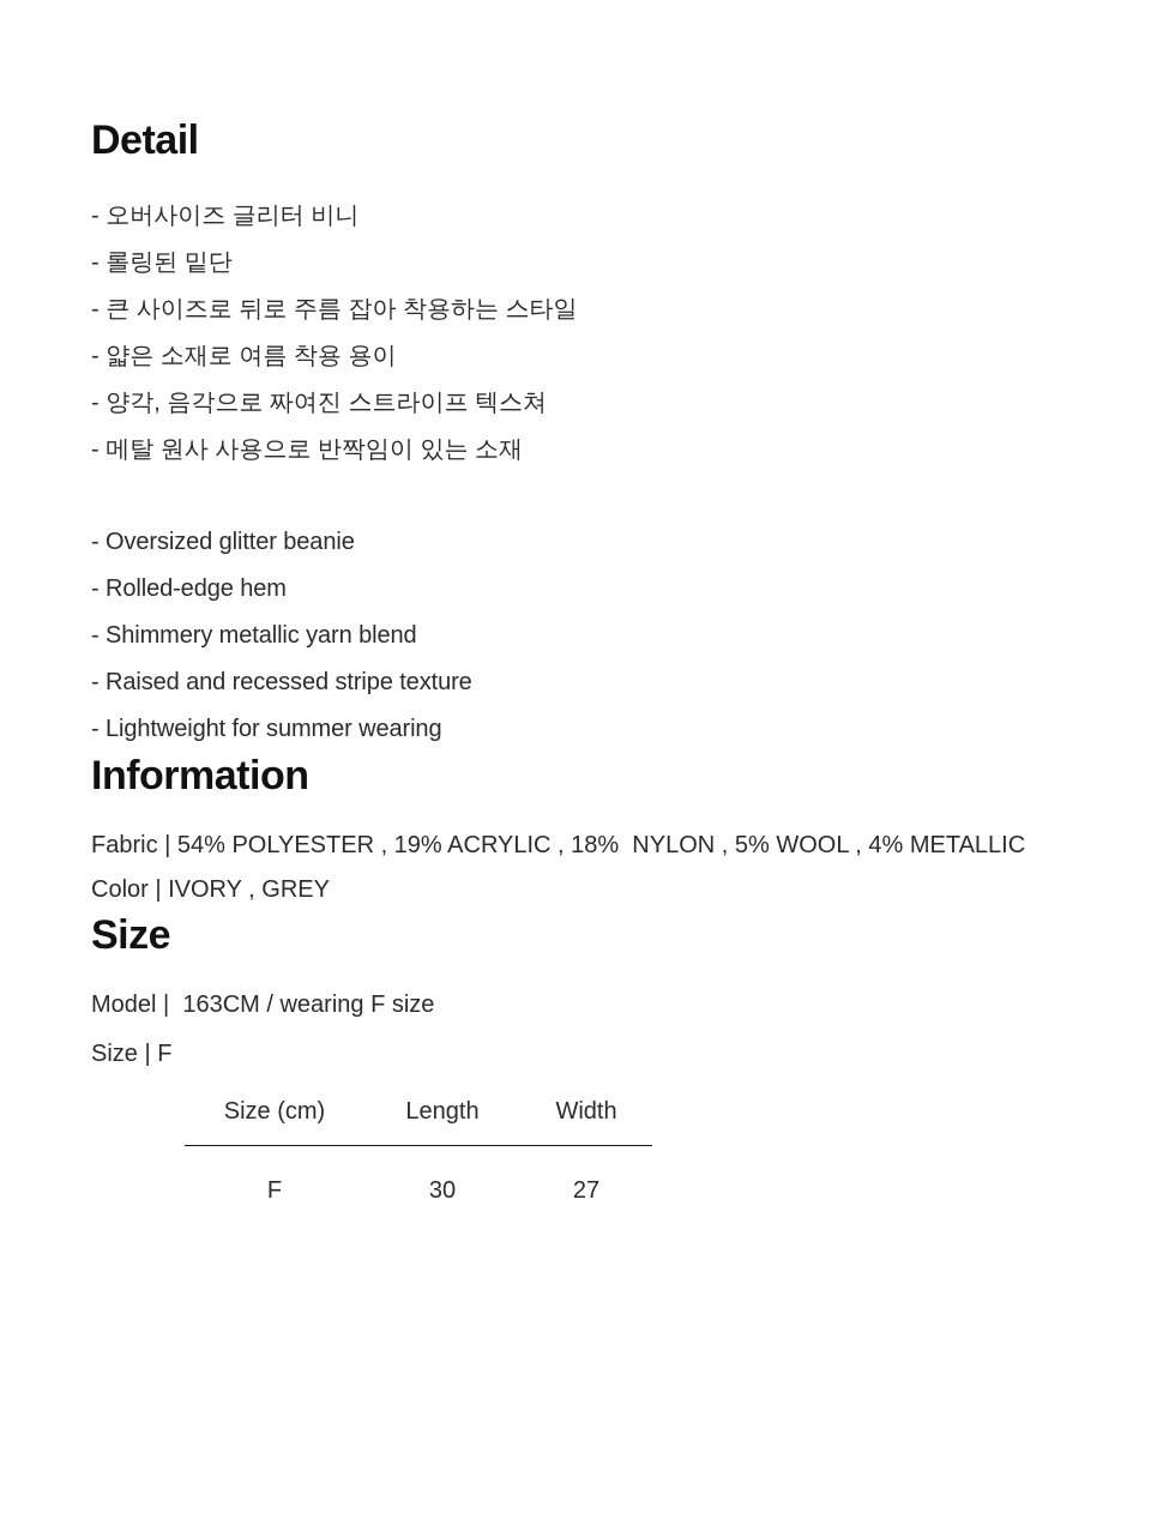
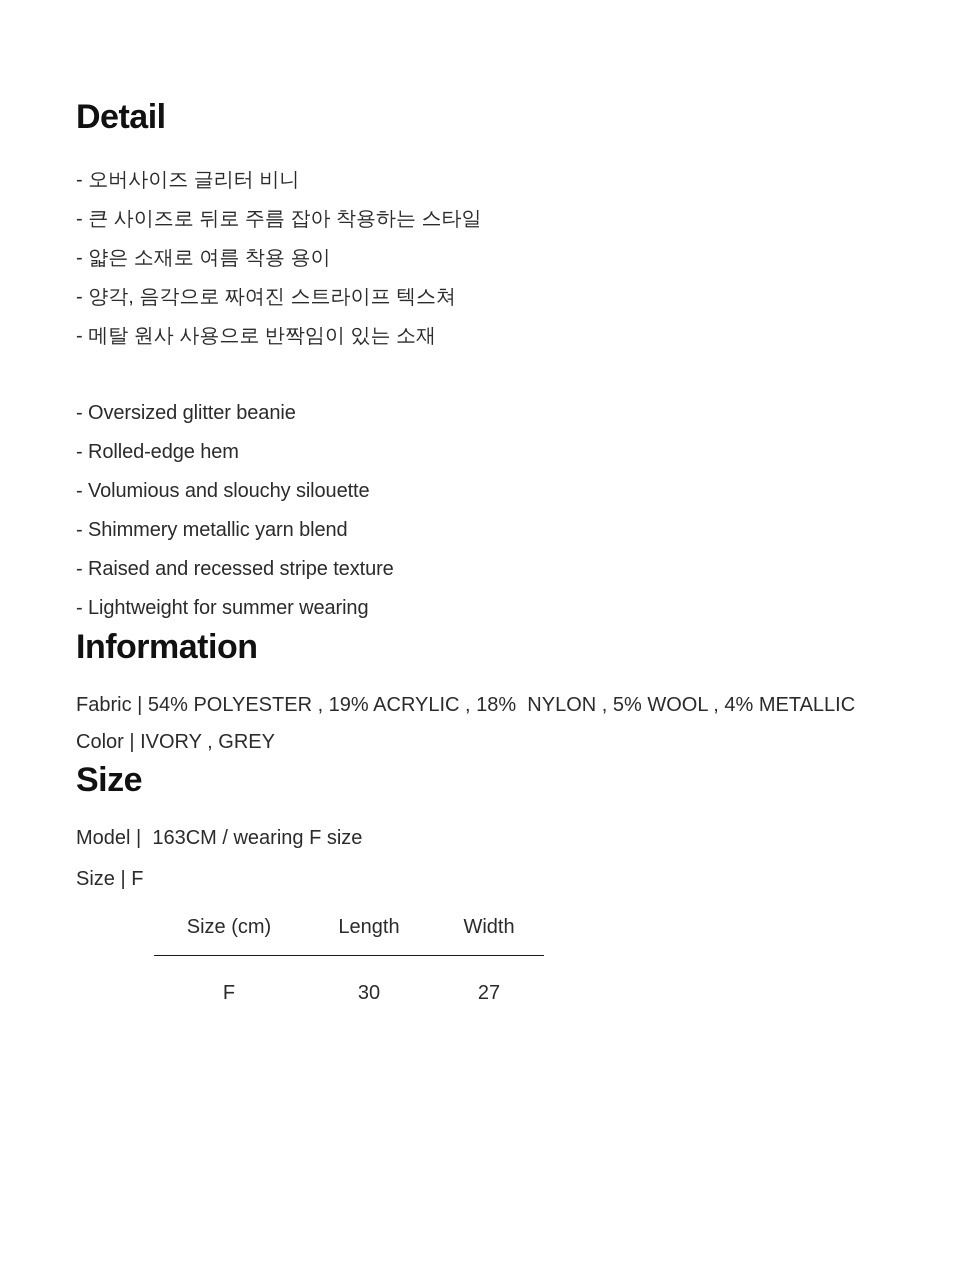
  Detail
  - 오버사이즈 글리터 비니
- - 롤링된 밑단
  - 큰 사이즈로 뒤로 주름 잡아 착용하는 스타일
  - 얇은 소재로 여름 착용 용이
  - 양각, 음각으로 짜여진 스트라이프 텍스쳐
  - 메탈 원사 사용으로 반짝임이 있는 소재
  - Oversized glitter beanie
  - Rolled-edge hem
+ - Volumious and slouchy silouette
  - Shimmery metallic yarn blend
  - Raised and recessed stripe texture
  - Lightweight for summer wearing
  Information
  Fabric | 54% POLYESTER , 19% ACRYLIC , 18% NYLON , 5% WOOL , 4% METALLIC
  Color | IVORY , GREY
  Size
  Model | 163CM / wearing F size
  Size | F
  Size (cm)	Length	Width
  F	30	27
